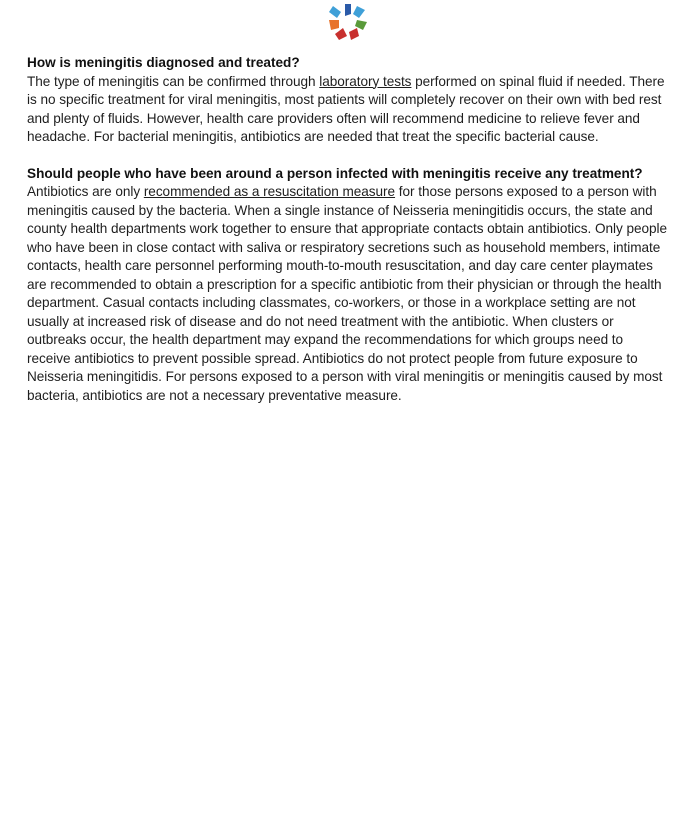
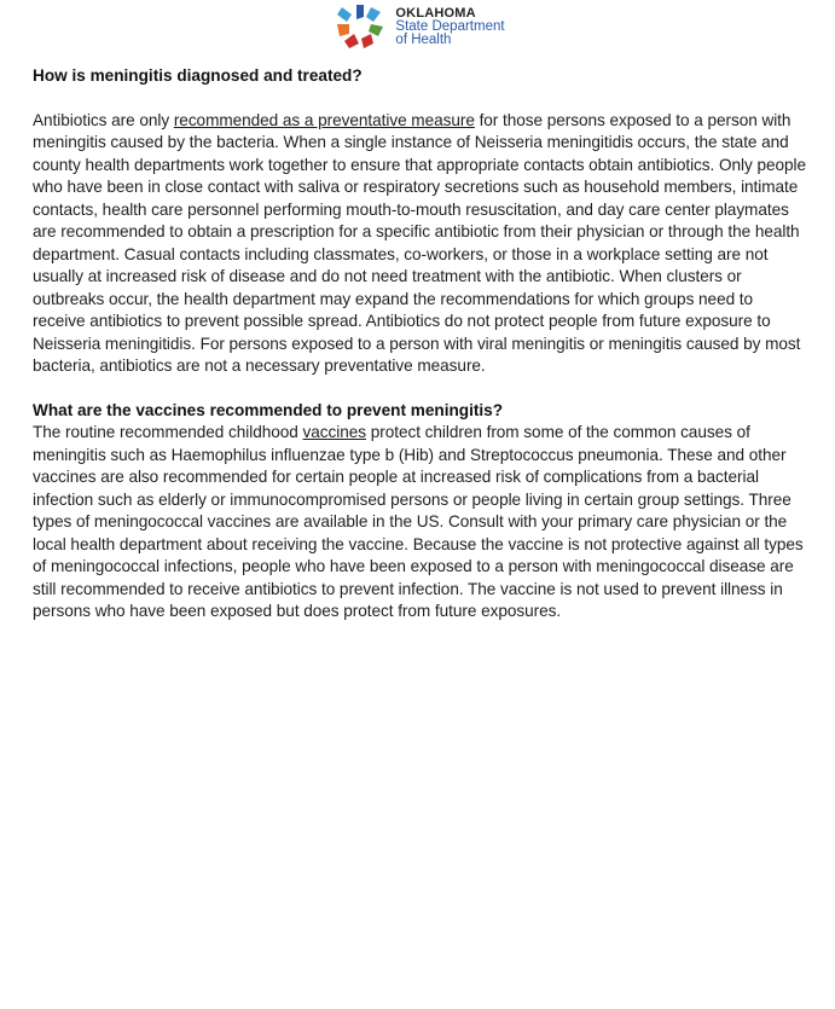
+ OKLAHOMA
+ State Department
+ of Health
  How is meningitis diagnosed and treated?
- The type of meningitis can be confirmed through laboratory tests performed on spinal fluid if needed. There is no specific treatment for viral meningitis, most patients will completely recover on their own with bed rest and plenty of fluids. However, health care providers often will recommend medicine to relieve fever and headache. For bacterial meningitis, antibiotics are needed that treat the specific bacterial cause.
- Should people who have been around a person infected with meningitis receive any treatment?
- Antibiotics are only recommended as a resuscitation measure for those persons exposed to a person with meningitis caused by the bacteria. When a single instance of Neisseria meningitidis occurs, the state and county health departments work together to ensure that appropriate contacts obtain antibiotics. Only people who have been in close contact with saliva or respiratory secretions such as household members, intimate contacts, health care personnel performing mouth-to-mouth resuscitation, and day care center playmates are recommended to obtain a prescription for a specific antibiotic from their physician or through the health department. Casual contacts including classmates, co-workers, or those in a workplace setting are not usually at increased risk of disease and do not need treatment with the antibiotic. When clusters or outbreaks occur, the health department may expand the recommendations for which groups need to receive antibiotics to prevent possible spread. Antibiotics do not protect people from future exposure to Neisseria meningitidis. For persons exposed to a person with viral meningitis or meningitis caused by most bacteria, antibiotics are not a necessary preventative measure.
+ Antibiotics are only recommended as a preventative measure for those persons exposed to a person with meningitis caused by the bacteria. When a single instance of Neisseria meningitidis occurs, the state and county health departments work together to ensure that appropriate contacts obtain antibiotics. Only people who have been in close contact with saliva or respiratory secretions such as household members, intimate contacts, health care personnel performing mouth-to-mouth resuscitation, and day care center playmates are recommended to obtain a prescription for a specific antibiotic from their physician or through the health department. Casual contacts including classmates, co-workers, or those in a workplace setting are not usually at increased risk of disease and do not need treatment with the antibiotic. When clusters or outbreaks occur, the health department may expand the recommendations for which groups need to receive antibiotics to prevent possible spread. Antibiotics do not protect people from future exposure to Neisseria meningitidis. For persons exposed to a person with viral meningitis or meningitis caused by most bacteria, antibiotics are not a necessary preventative measure.
+ What are the vaccines recommended to prevent meningitis?
+ The routine recommended childhood vaccines protect children from some of the common causes of meningitis such as Haemophilus influenzae type b (Hib) and Streptococcus pneumonia. These and other vaccines are also recommended for certain people at increased risk of complications from a bacterial infection such as elderly or immunocompromised persons or people living in certain group settings. Three types of meningococcal vaccines are available in the US. Consult with your primary care physician or the local health department about receiving the vaccine. Because the vaccine is not protective against all types of meningococcal infections, people who have been exposed to a person with meningococcal disease are still recommended to receive antibiotics to prevent infection. The vaccine is not used to prevent illness in persons who have been exposed but does protect from future exposures.
